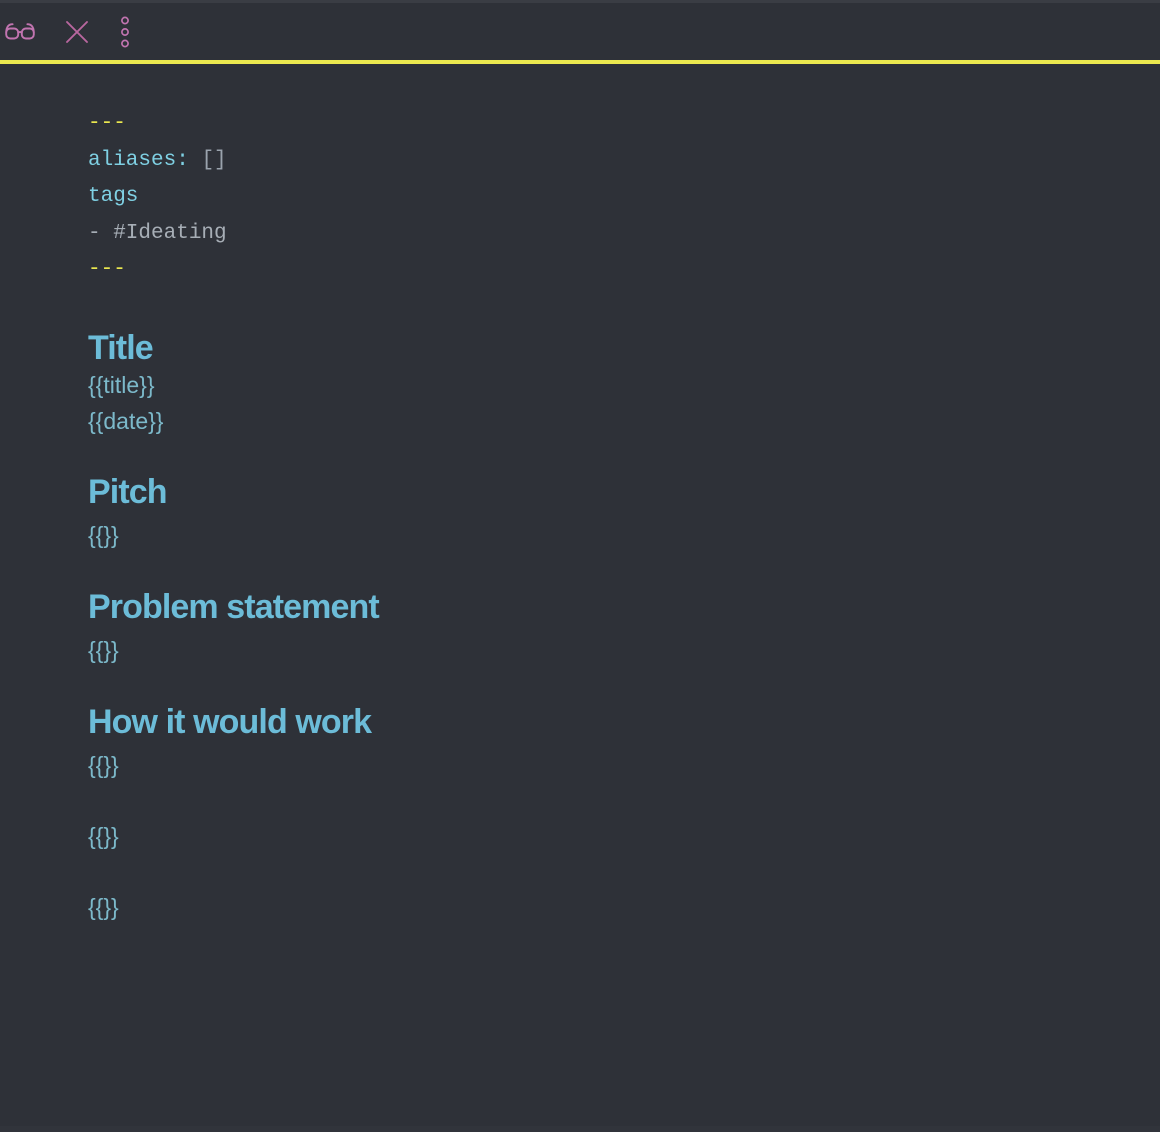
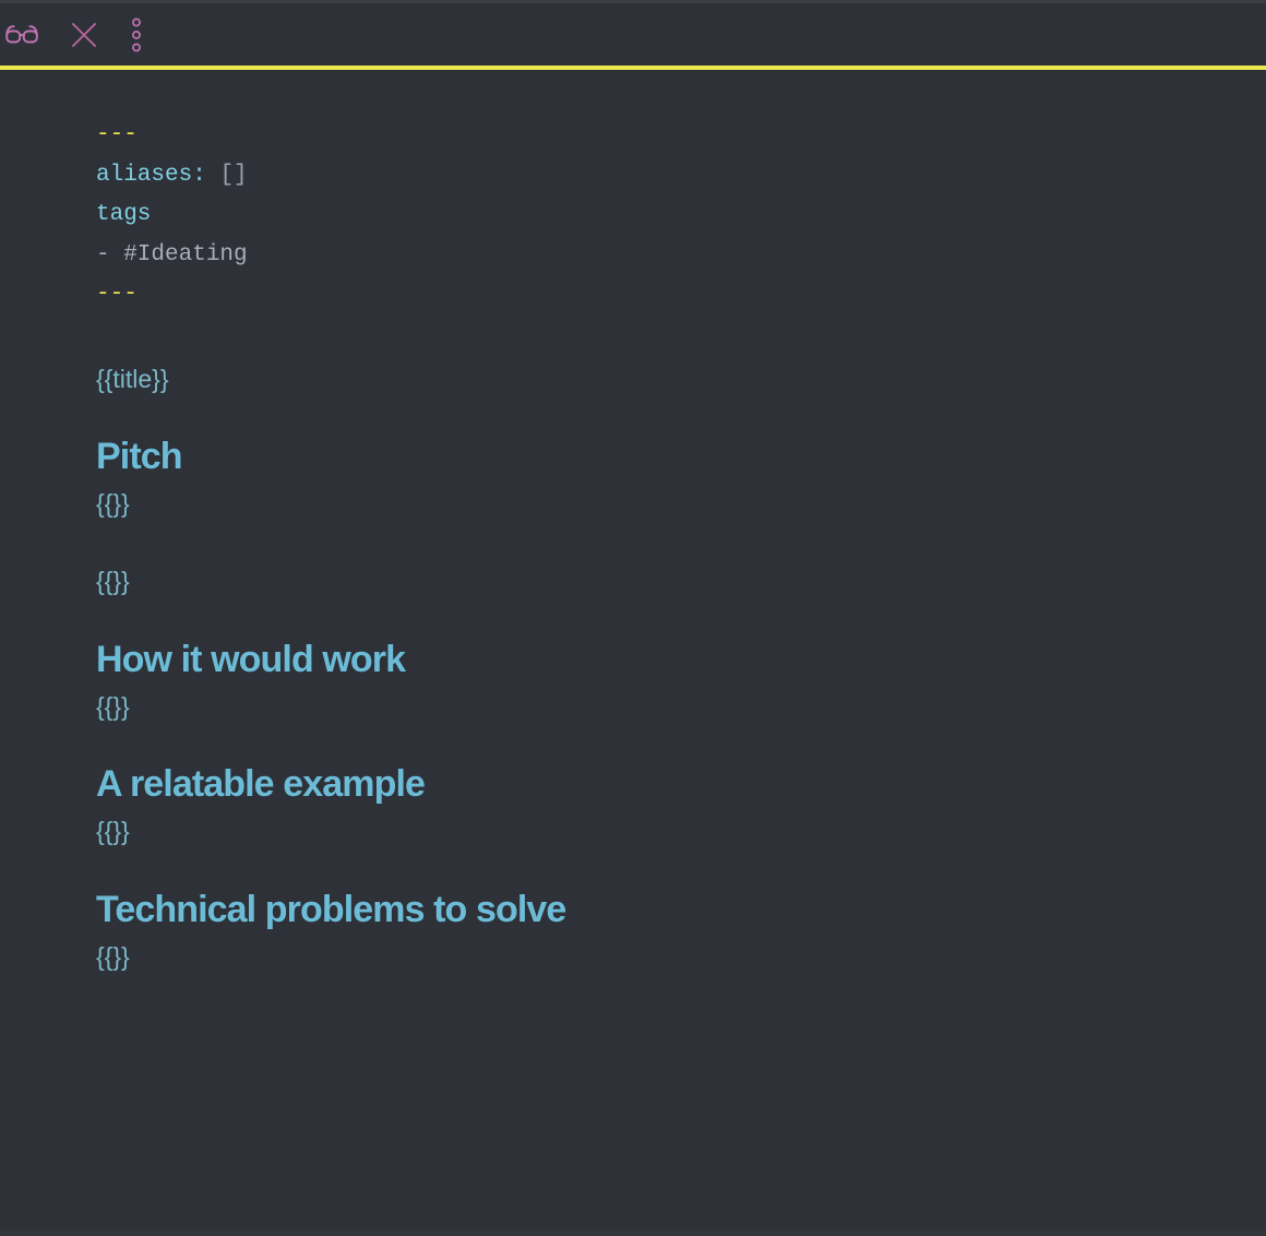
  ---
  aliases: []
  tags
  - #Ideating
  ---
- Title
  {{title}}
- {{date}}
  Pitch
  {{}}
- Problem statement
  {{}}
  How it would work
  {{}}
+ A relatable example
  {{}}
+ Technical problems to solve
  {{}}
